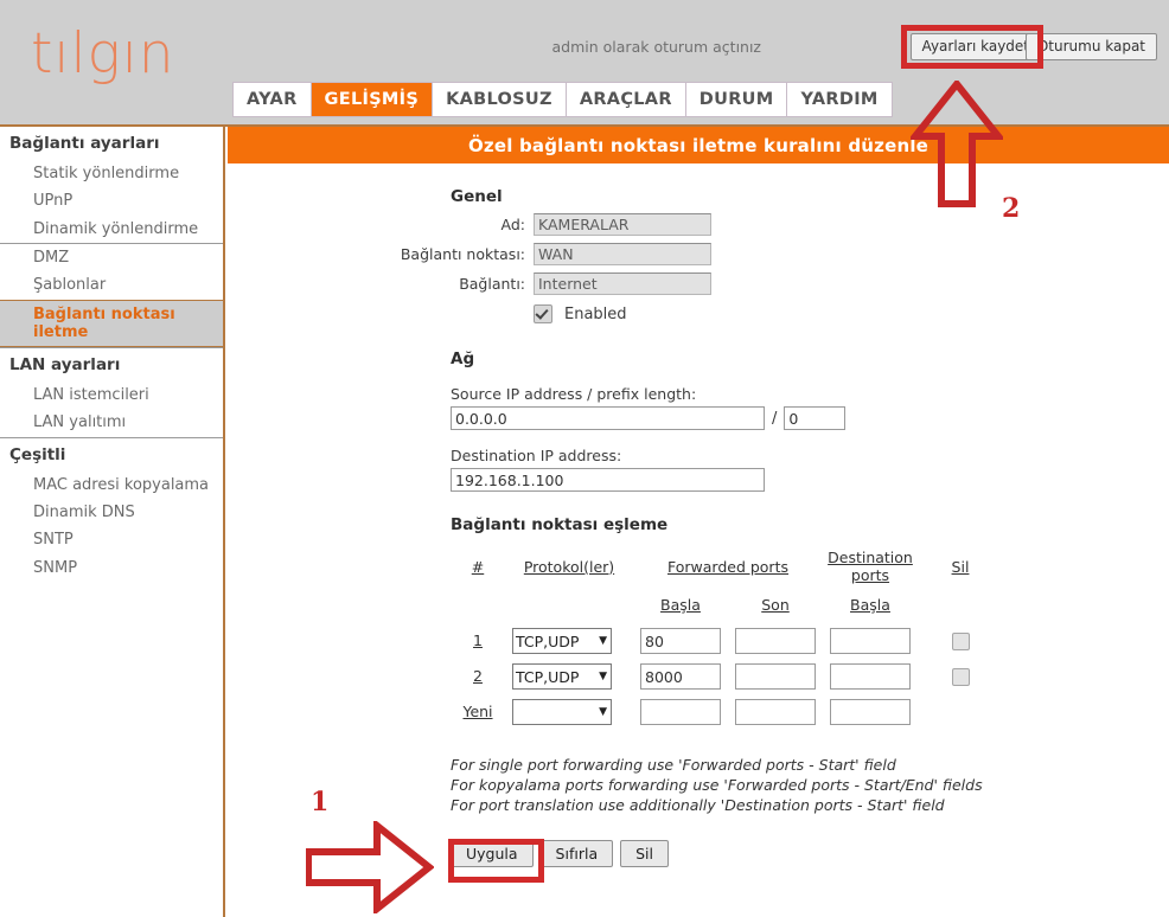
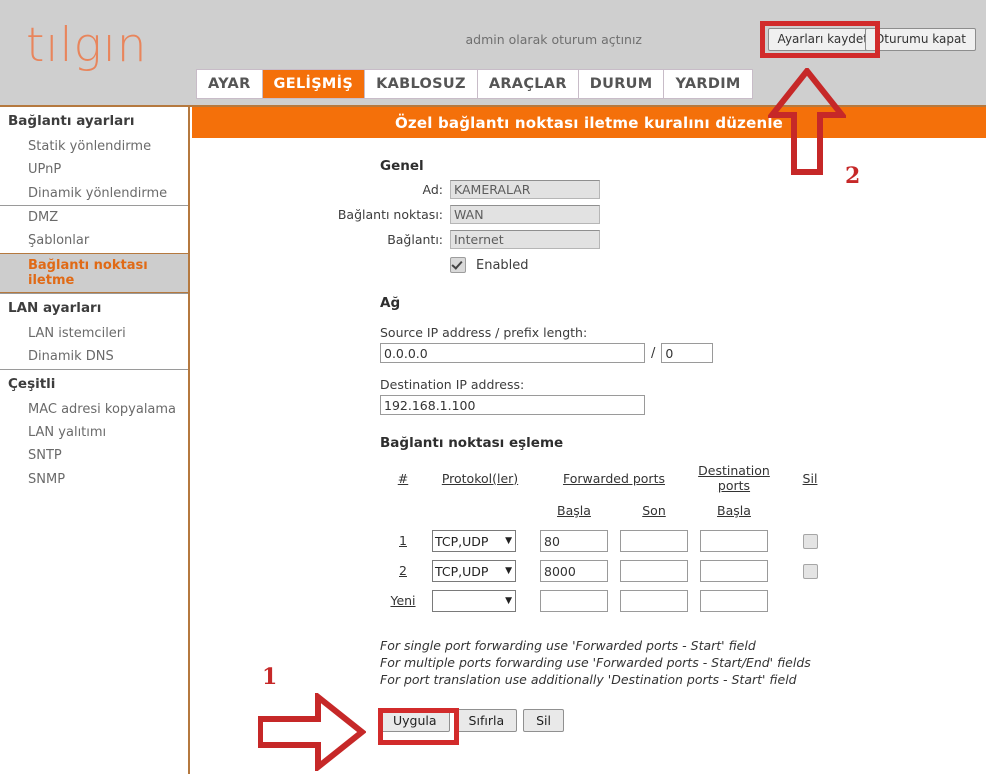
  tılgın
  admin olarak oturum açtınız
  Ayarları kayde
  Oturumu kapat
  AYAR
  GELİŞMİŞ
  KABLOSUZ
  ARAÇLAR
  DURUM
  YARDIM
  Bağlantı ayarları
  Statik yönlendirme
  UPnP
  Dinamik yönlendirme
  DMZ
  Şablonlar
  Bağlantı noktası iletme
  LAN ayarları
  LAN istemcileri
- LAN yalıtımı
+ Dinamik DNS
  Çeşitli
  MAC adresi kopyalama
- Dinamik DNS
+ LAN yalıtımı
  SNTP
  SNMP
  Özel bağlantı noktası iletme kuralını düzenle
  Genel
  Ad:
  KAMERALAR
  Bağlantı noktası:
  WAN
  Bağlantı:
  Internet
  Enabled
  Ağ
  Source IP address / prefix length:
  0.0.0.0
  /
  0
  Destination IP address:
  192.168.1.100
  Bağlantı noktası eşleme
  #	Protokol(ler)	Forwarded ports	Destination ports	Sil
  		Başla	Son	Başla
  1	TCP,UDP ▼	80
  2	TCP,UDP ▼	8000
  Yeni	▼
  For single port forwarding use 'Forwarded ports - Start' field
- For kopyalama ports forwarding use 'Forwarded ports - Start/End' fields
+ For multiple ports forwarding use 'Forwarded ports - Start/End' fields
  For port translation use additionally 'Destination ports - Start' field
  Uygula
  Sıfırla
  Sil
  1
  2
